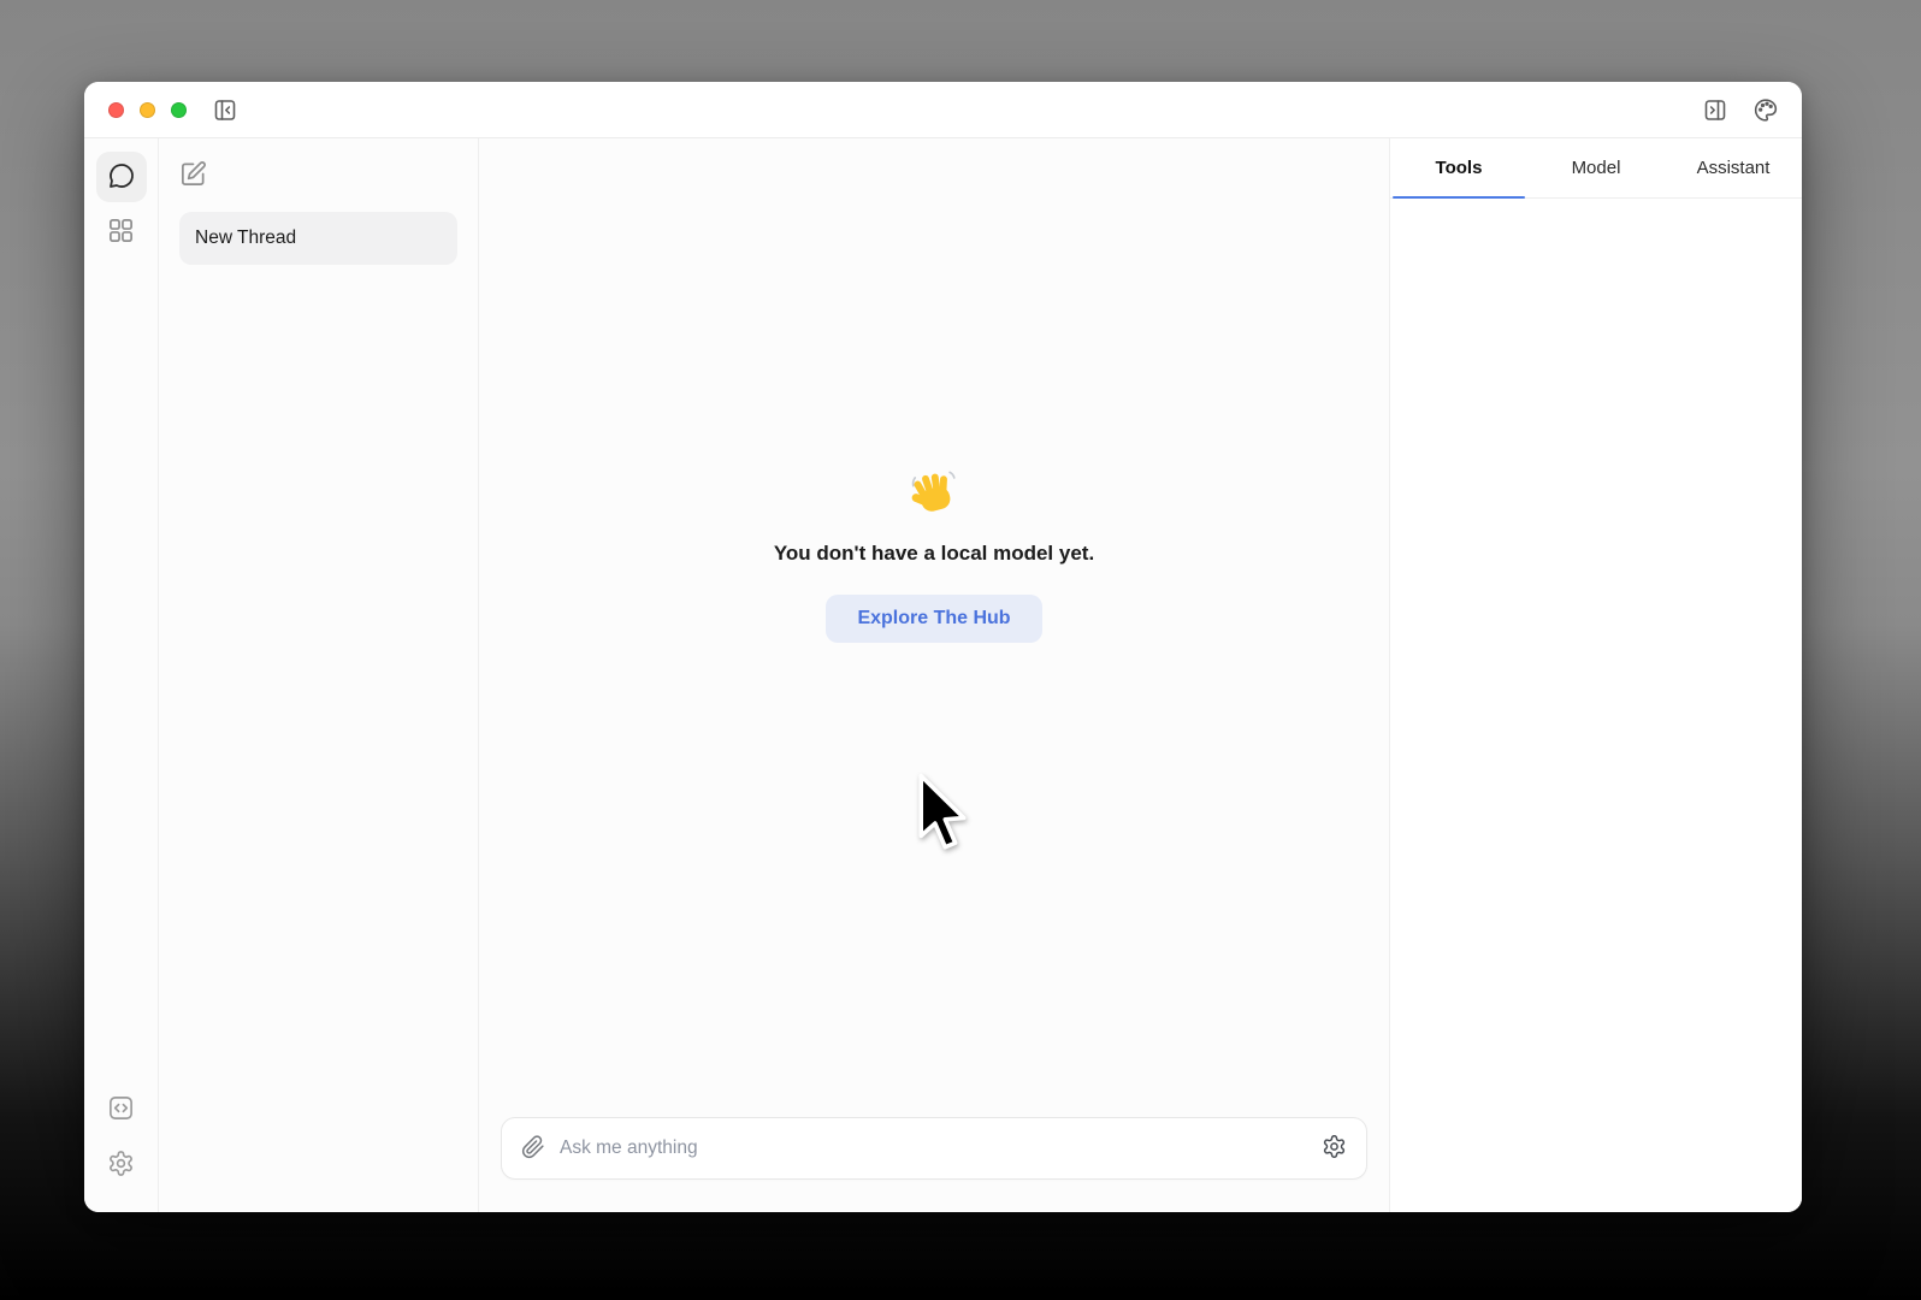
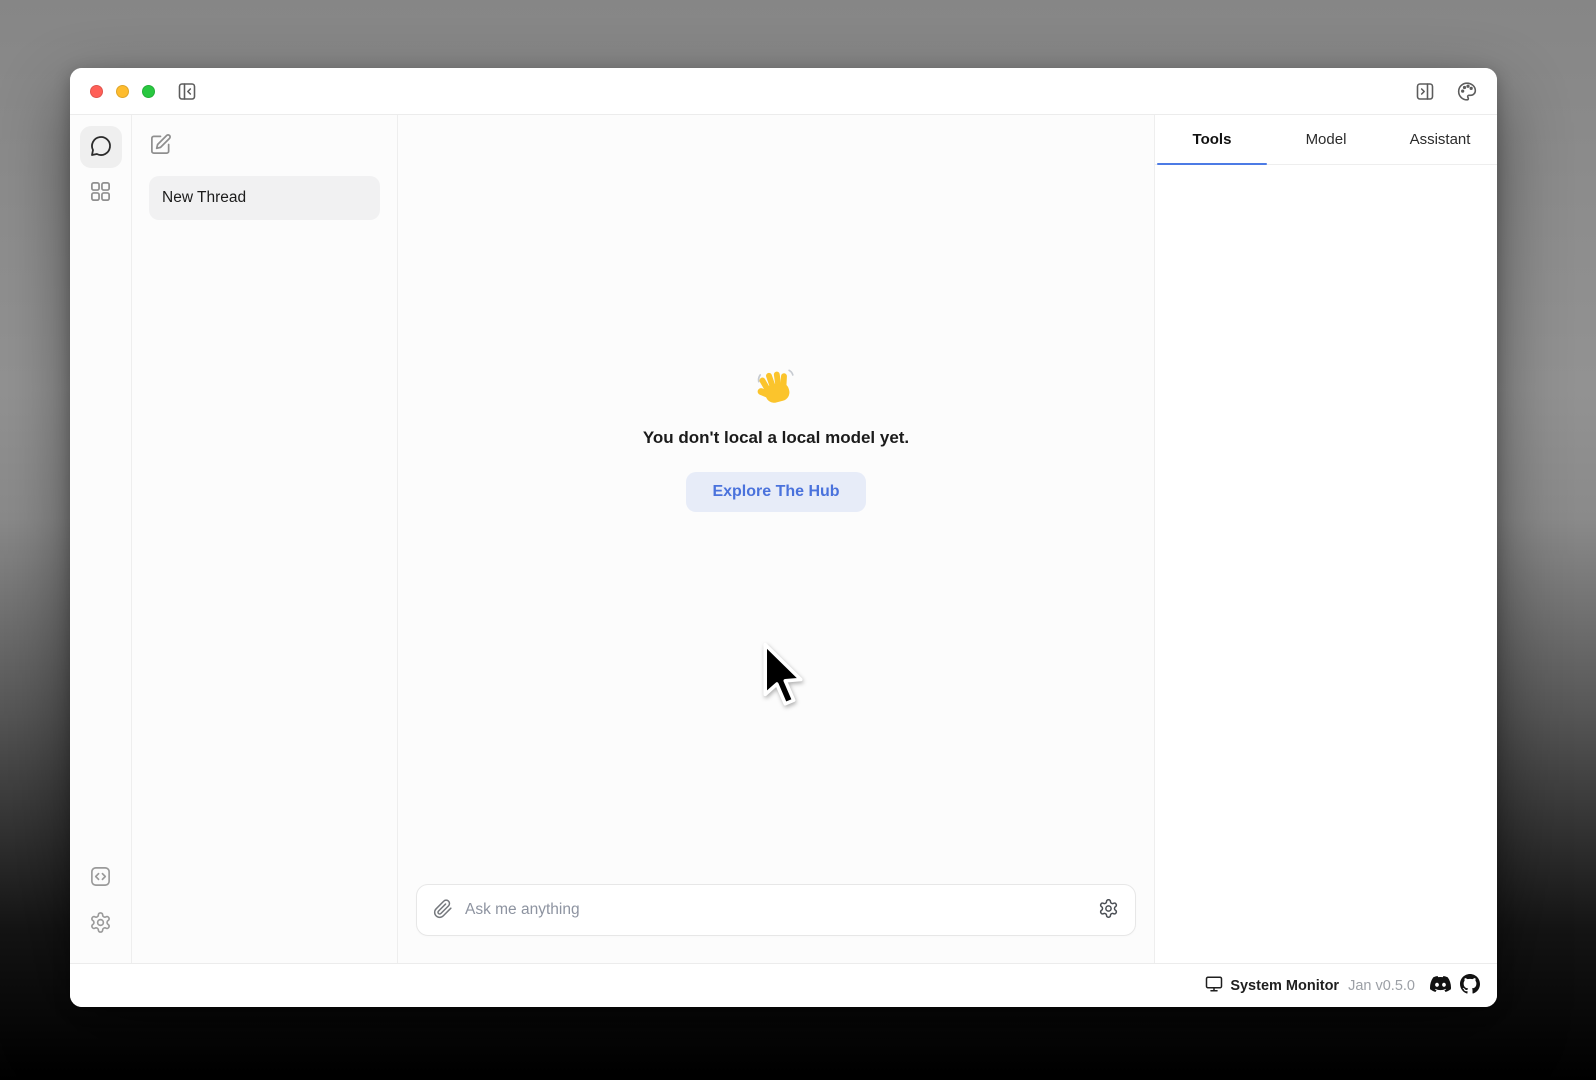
  New Thread
- You don't have a local model yet.
+ You don't local a local model yet.
  Explore The Hub
  Ask me anything
  Tools
  Model
  Assistant
+ System Monitor
+ Jan v0.5.0
